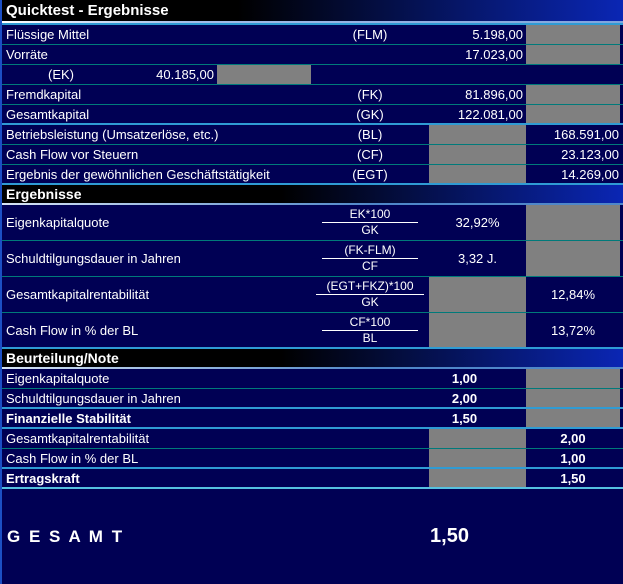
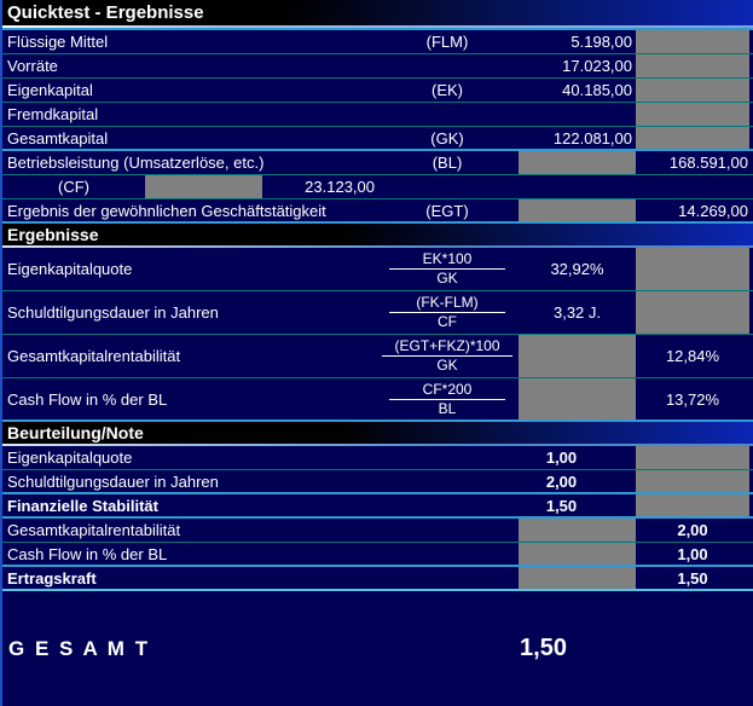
  Quicktest - Ergebnisse
  Flüssige Mittel
  (FLM)
  5.198,00
  Vorräte
  17.023,00
+ Eigenkapital
  (EK)
  40.185,00
  Fremdkapital
- (FK)
- 81.896,00
  Gesamtkapital
  (GK)
  122.081,00
  Betriebsleistung (Umsatzerlöse, etc.)
  (BL)
  168.591,00
- Cash Flow vor Steuern
  (CF)
  23.123,00
  Ergebnis der gewöhnlichen Geschäftstätigkeit
  (EGT)
  14.269,00
  Ergebnisse
  Eigenkapitalquote
  EK*100
  GK
  32,92%
  Schuldtilgungsdauer in Jahren
  (FK-FLM)
  CF
  3,32 J.
  Gesamtkapitalrentabilität
  (EGT+FKZ)*100
  GK
  12,84%
  Cash Flow in % der BL
- CF*100
+ CF*200
  BL
  13,72%
  Beurteilung/Note
  Eigenkapitalquote
  1,00
  Schuldtilgungsdauer in Jahren
  2,00
  Finanzielle Stabilität
  1,50
  Gesamtkapitalrentabilität
  2,00
  Cash Flow in % der BL
  1,00
  Ertragskraft
  1,50
  G E S A M T
  1,50
